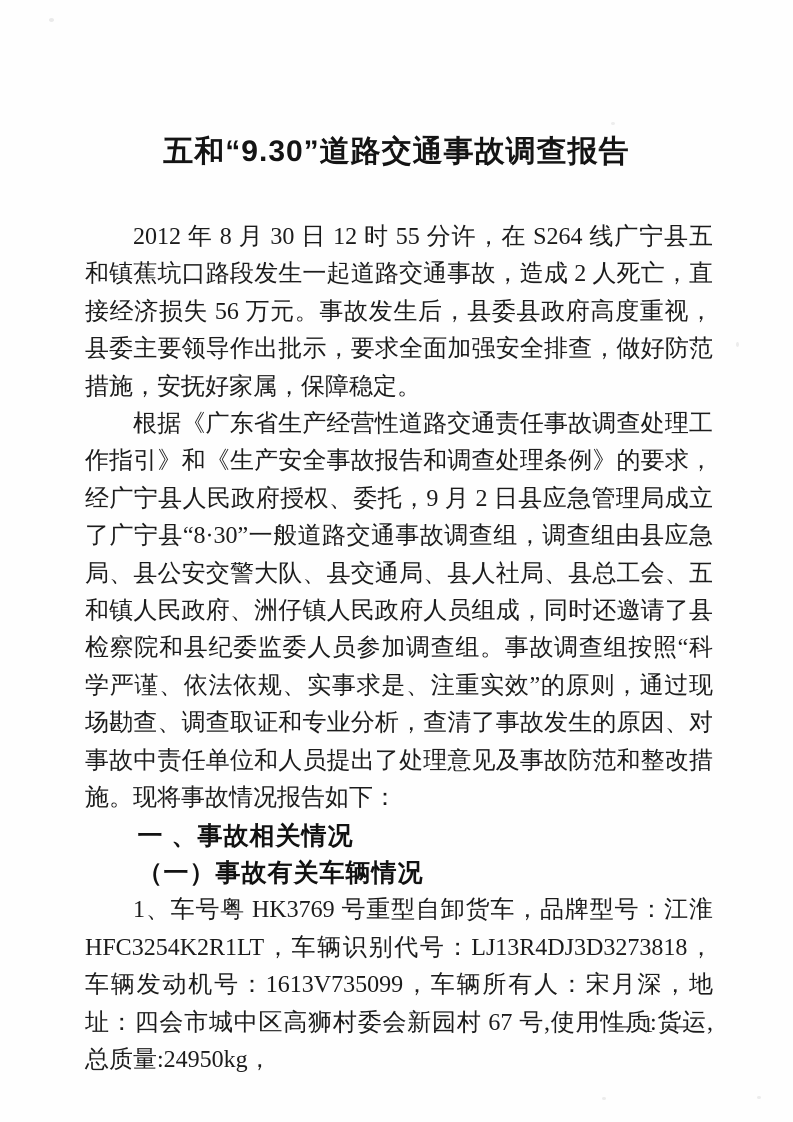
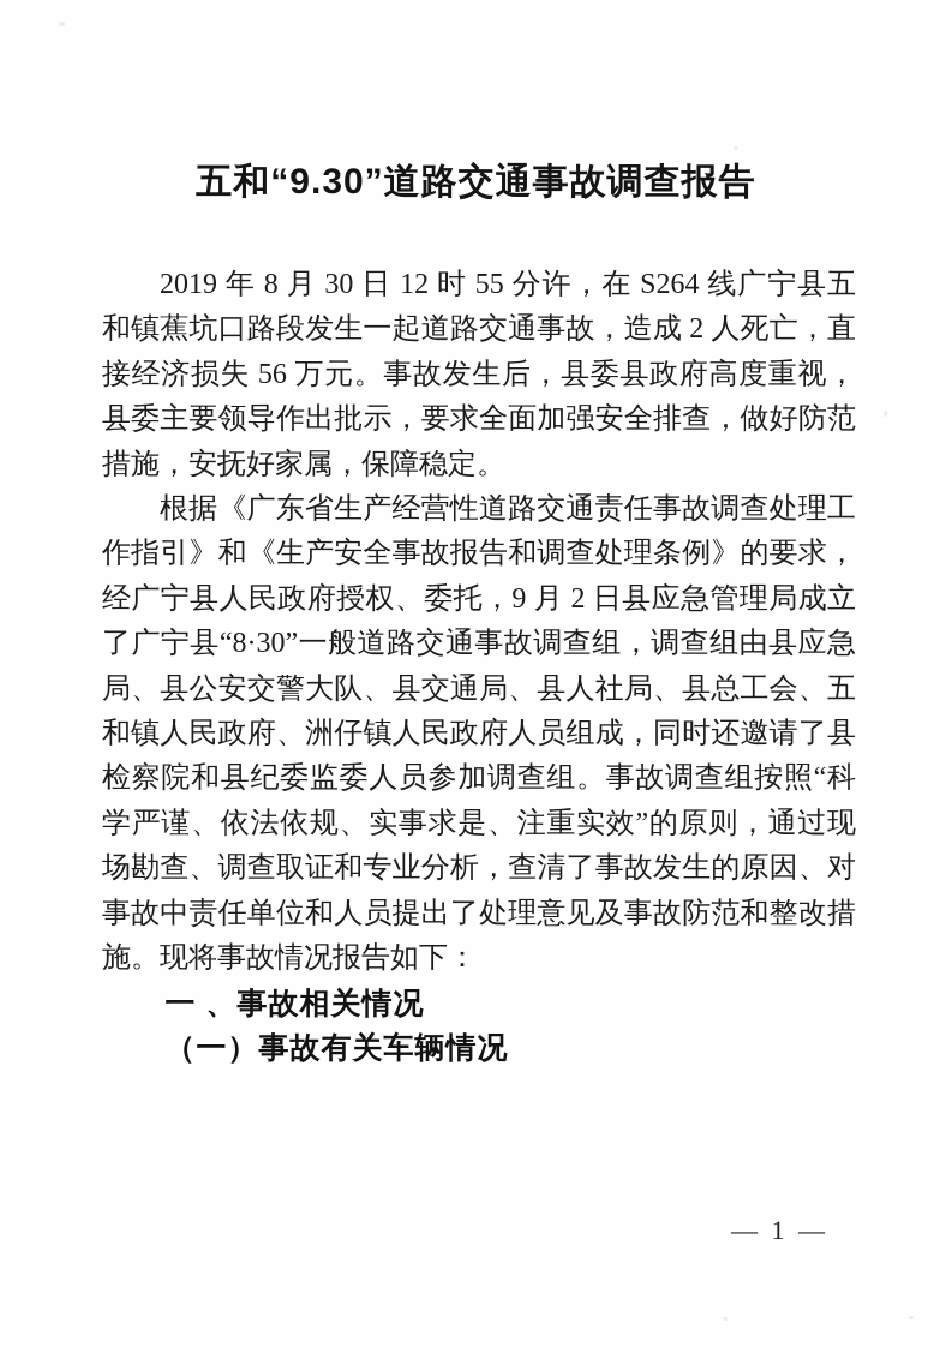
  五和“9.30”道路交通事故调查报告
- 2012 年 8 月 30 日 12 时 55 分许，在 S264 线广宁县五和镇蕉坑口路段发生一起道路交通事故，造成 2 人死亡，直接经济损失 56 万元。事故发生后，县委县政府高度重视，县委主要领导作出批示，要求全面加强安全排查，做好防范措施，安抚好家属，保障稳定。
+ 2019 年 8 月 30 日 12 时 55 分许，在 S264 线广宁县五和镇蕉坑口路段发生一起道路交通事故，造成 2 人死亡，直接经济损失 56 万元。事故发生后，县委县政府高度重视，县委主要领导作出批示，要求全面加强安全排查，做好防范措施，安抚好家属，保障稳定。
  根据《广东省生产经营性道路交通责任事故调查处理工作指引》和《生产安全事故报告和调查处理条例》的要求，经广宁县人民政府授权、委托，9 月 2 日县应急管理局成立了广宁县“8·30”一般道路交通事故调查组，调查组由县应急局、县公安交警大队、县交通局、县人社局、县总工会、五和镇人民政府、洲仔镇人民政府人员组成，同时还邀请了县检察院和县纪委监委人员参加调查组。事故调查组按照“科学严谨、依法依规、实事求是、注重实效”的原则，通过现场勘查、调查取证和专业分析，查清了事故发生的原因、对事故中责任单位和人员提出了处理意见及事故防范和整改措施。现将事故情况报告如下：
  一 、事故相关情况
  （一）事故有关车辆情况
- 1、车号粤 HK3769 号重型自卸货车，品牌型号：江淮HFC3254K2R1LT，车辆识别代号：LJ13R4DJ3D3273818，车辆发动机号：1613V735099，车辆所有人：宋月深，地址：四会市城中区高狮村委会新园村 67 号,使用性质:货运,总质量:24950kg，
  — 1 —
